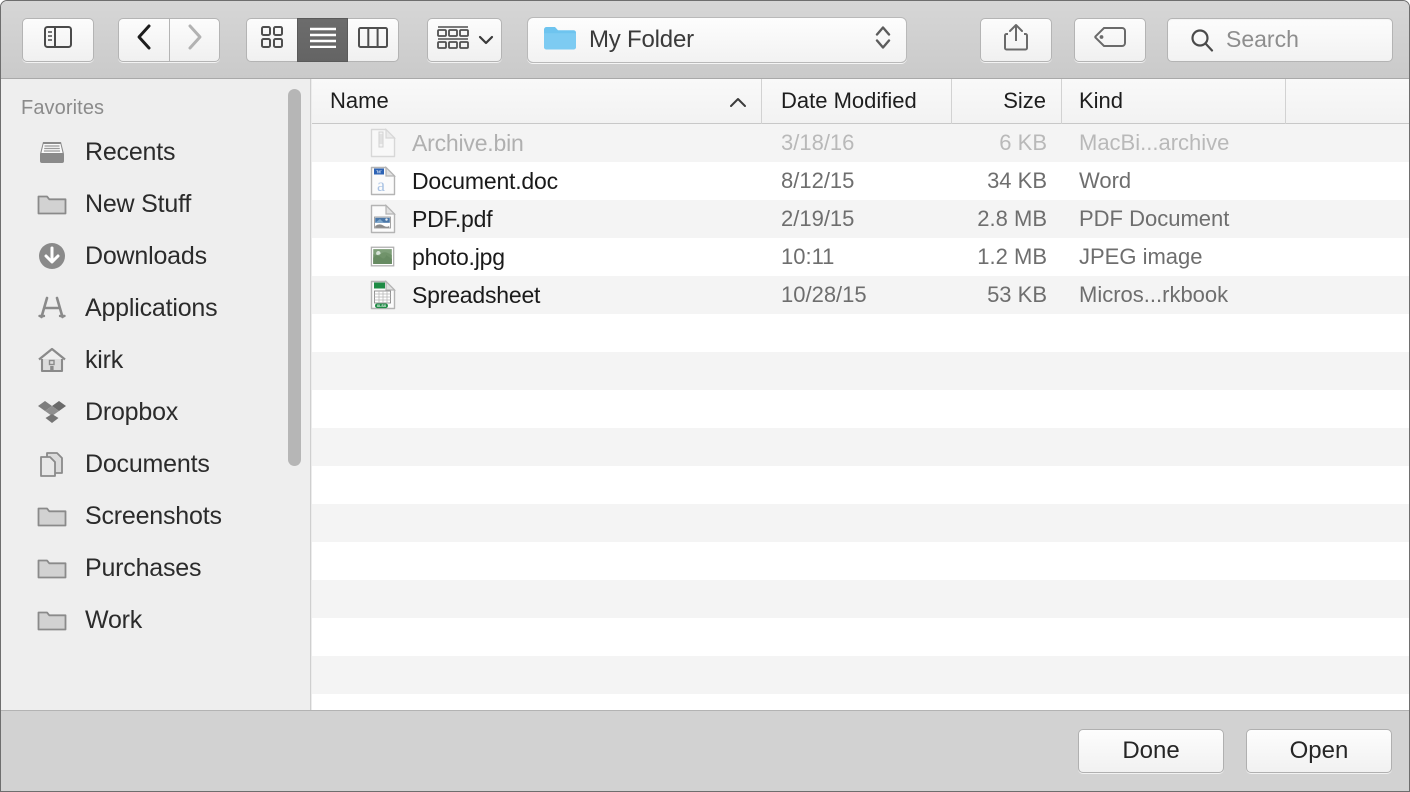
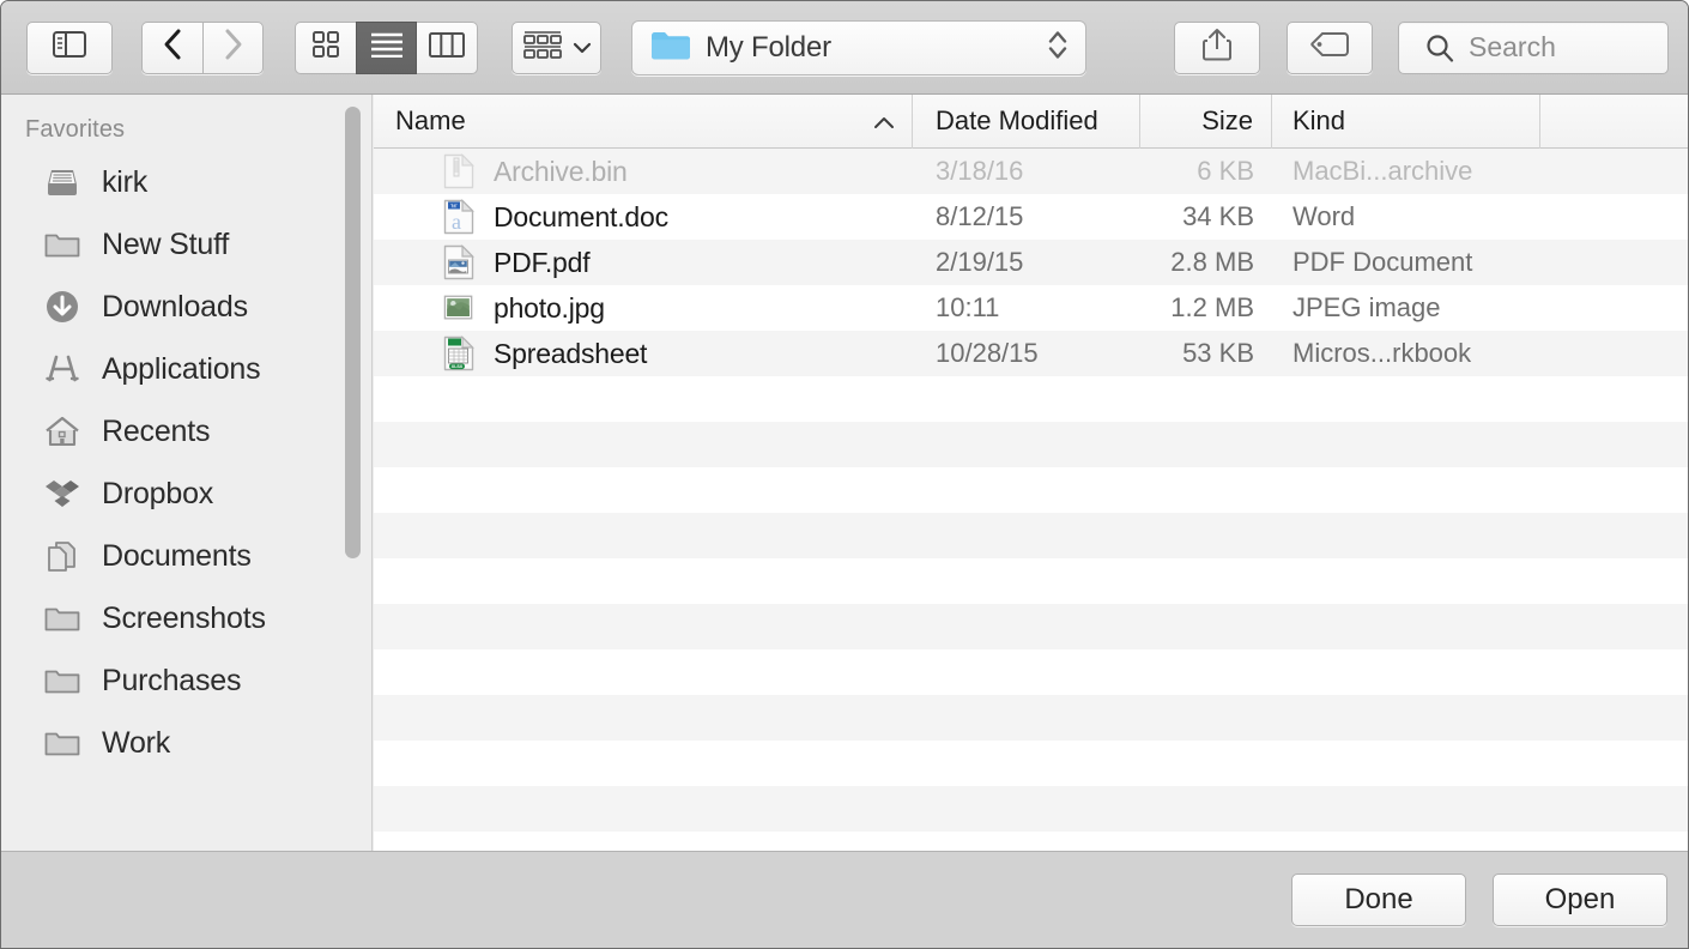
  My Folder
  Search
  Favorites
- Recents
+ kirk
  New Stuff
  Downloads
  Applications
- kirk
+ Recents
  Dropbox
  Documents
  Screenshots
  Purchases
  Work
  Name
  Date Modified
  Size
  Kind
  Archive.bin
  3/18/16
  6 KB
  MacBi...archive
  a
  Document.doc
  8/12/15
  34 KB
  Word
  PDF.pdf
  2/19/15
  2.8 MB
  PDF Document
  photo.jpg
  10:11
  1.2 MB
  JPEG image
  Spreadsheet
  10/28/15
  53 KB
  Micros...rkbook
  Done
  Open
